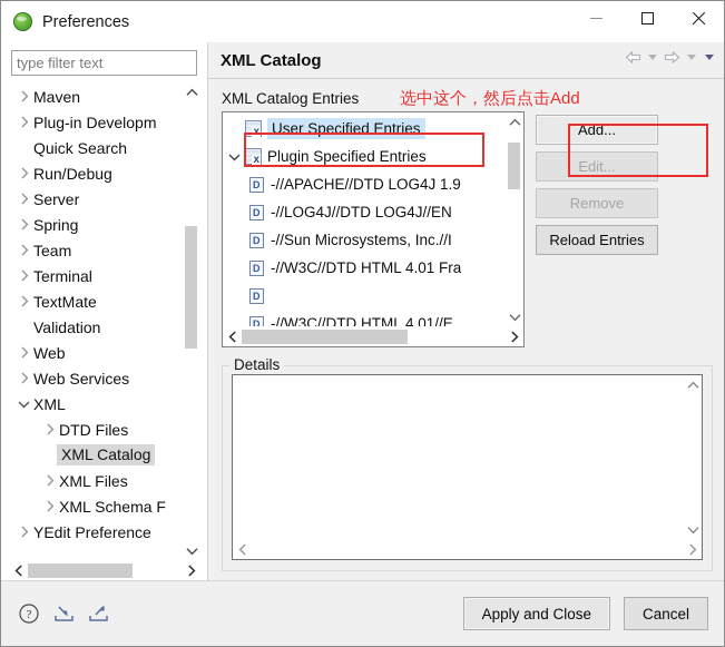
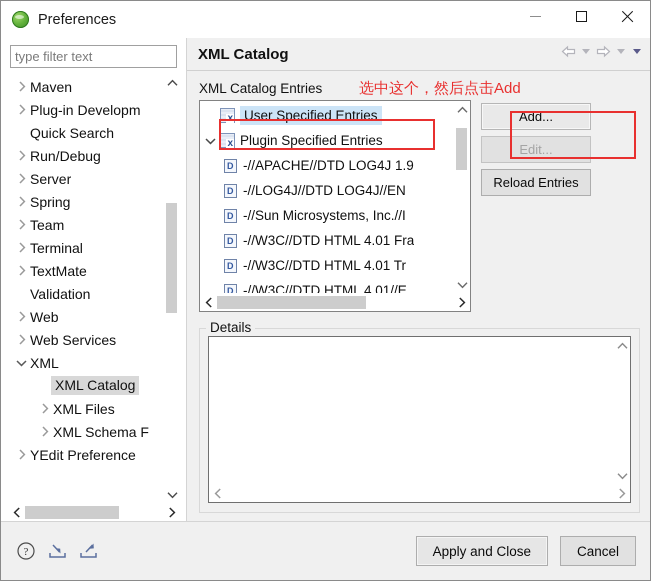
  Preferences
  type filter text
  Maven
  Plug-in Developm
  Quick Search
  Run/Debug
  Server
  Spring
  Team
  Terminal
  TextMate
  Validation
  Web
  Web Services
  XML
- DTD Files
  XML Catalog
  XML Files
  XML Schema F
  YEdit Preference
  XML Catalog
  XML Catalog Entries
  User Specified Entries
  Plugin Specified Entries
  -//APACHE//DTD LOG4J 1.9
  -//LOG4J//DTD LOG4J//EN
  -//Sun Microsystems, Inc.//I
  -//W3C//DTD HTML 4.01 Fra
+ -//W3C//DTD HTML 4.01 Tr
  -//W3C//DTD HTML 4.01//E
  Add...
  Edit...
- Remove
  Reload Entries
  Details
  ?
  Apply and Close
  Cancel
  选中这个，然后点击Add
